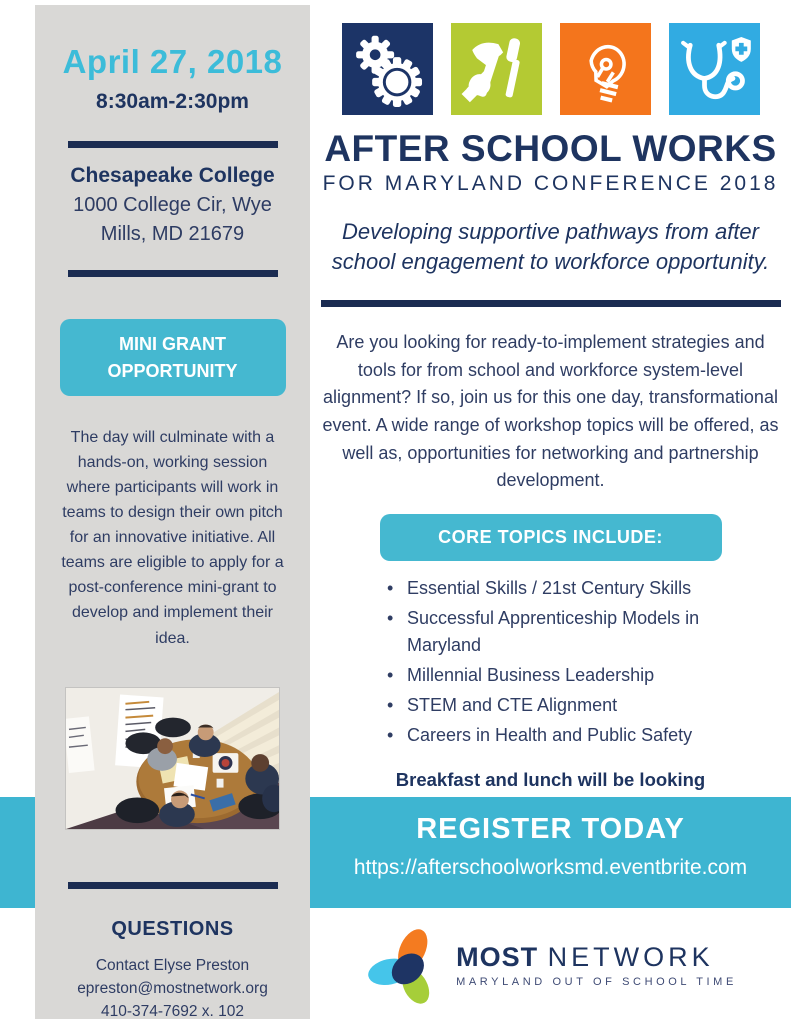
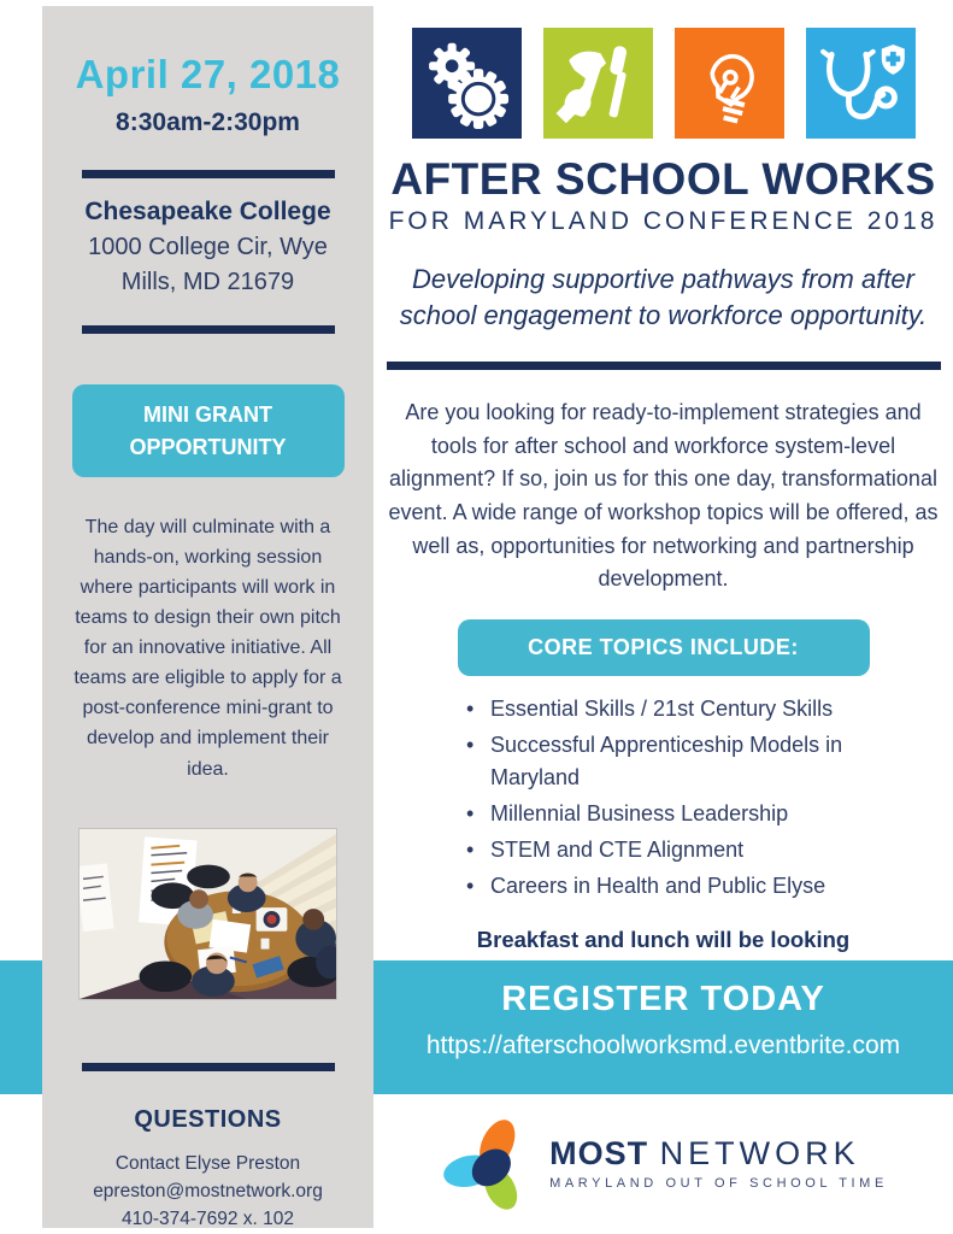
  April 27, 2018
  8:30am-2:30pm
  Chesapeake College
  1000 College Cir, Wye
  Mills, MD 21679
  MINI GRANT OPPORTUNITY
  The day will culminate with a hands-on, working session where participants will work in teams to design their own pitch for an innovative initiative. All teams are eligible to apply for a post-conference mini-grant to develop and implement their idea.
  QUESTIONS
  Contact Elyse Preston
  epreston@mostnetwork.org
  410-374-7692 x. 102
  AFTER SCHOOL WORKS
  FOR MARYLAND CONFERENCE 2018
  Developing supportive pathways from after school engagement to workforce opportunity.
- Are you looking for ready-to-implement strategies and tools for from school and workforce system-level alignment? If so, join us for this one day, transformational event. A wide range of workshop topics will be offered, as well as, opportunities for networking and partnership development.
+ Are you looking for ready-to-implement strategies and tools for after school and workforce system-level alignment? If so, join us for this one day, transformational event. A wide range of workshop topics will be offered, as well as, opportunities for networking and partnership development.
  CORE TOPICS INCLUDE:
  Essential Skills / 21st Century Skills
  Successful Apprenticeship Models in Maryland
  Millennial Business Leadership
  STEM and CTE Alignment
- Careers in Health and Public Safety
+ Careers in Health and Public Elyse
  Breakfast and lunch will be looking
  REGISTER TODAY
  https://afterschoolworksmd.eventbrite.com
  MOST NETWORK
  MARYLAND OUT OF SCHOOL TIME
